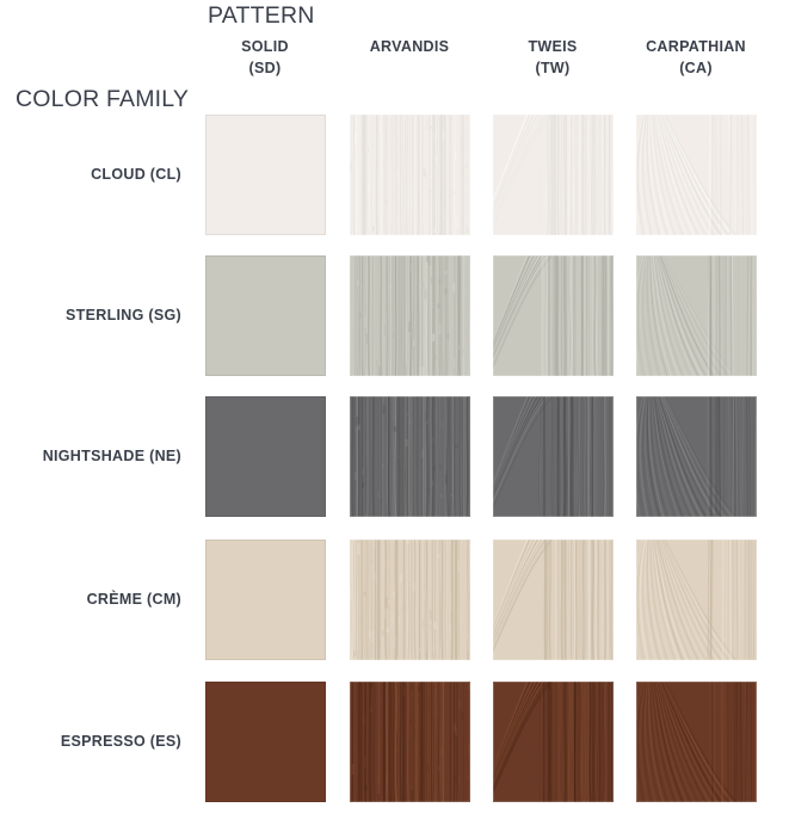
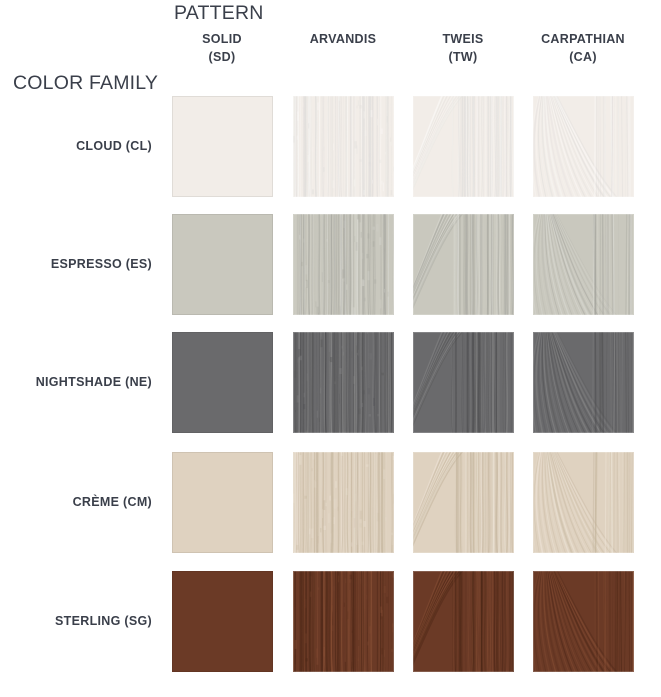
  PATTERN
  COLOR FAMILY
  SOLID
  (SD)
  ARVANDIS
  TWEIS
  (TW)
  CARPATHIAN
  (CA)
  CLOUD (CL)
- STERLING (SG)
+ ESPRESSO (ES)
  NIGHTSHADE (NE)
  CRÈME (CM)
- ESPRESSO (ES)
+ STERLING (SG)
